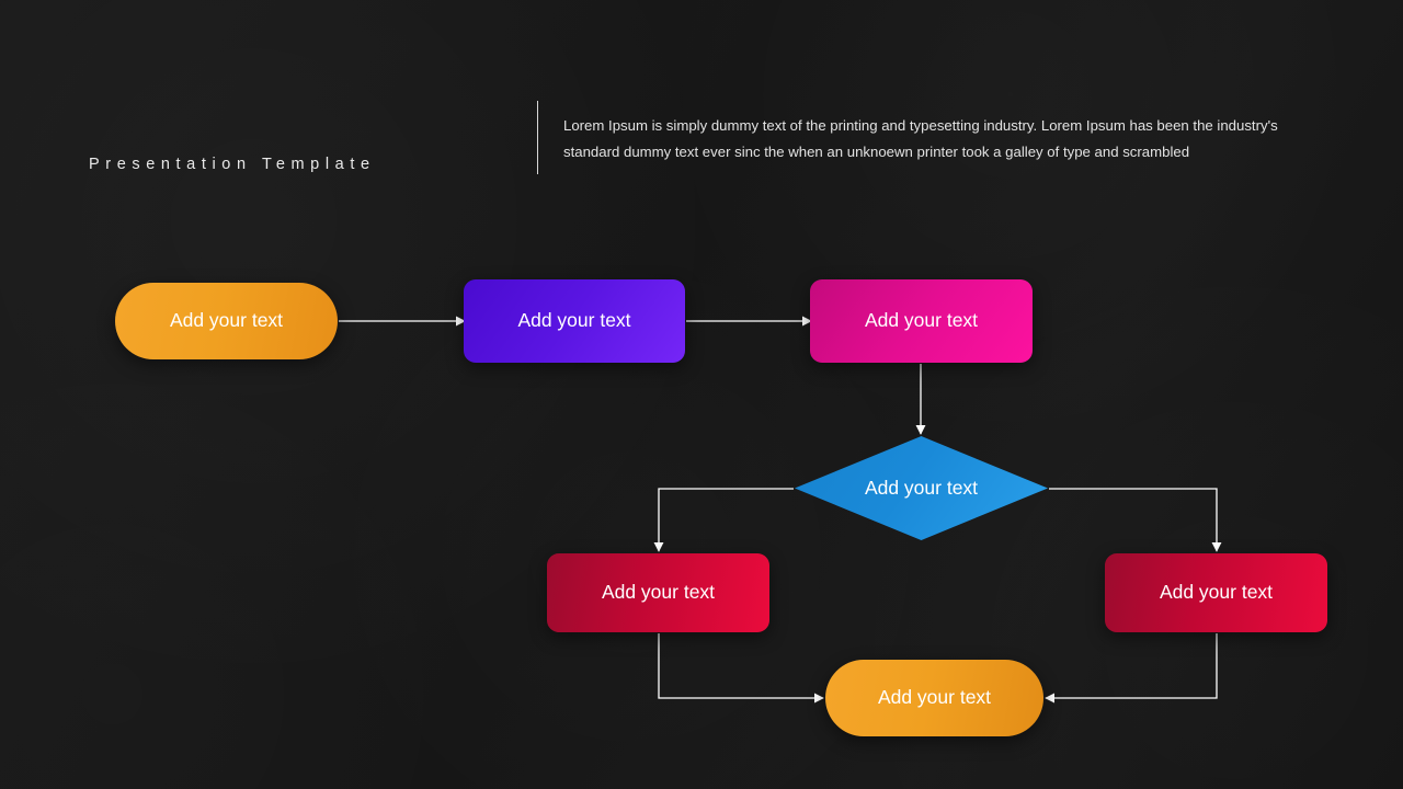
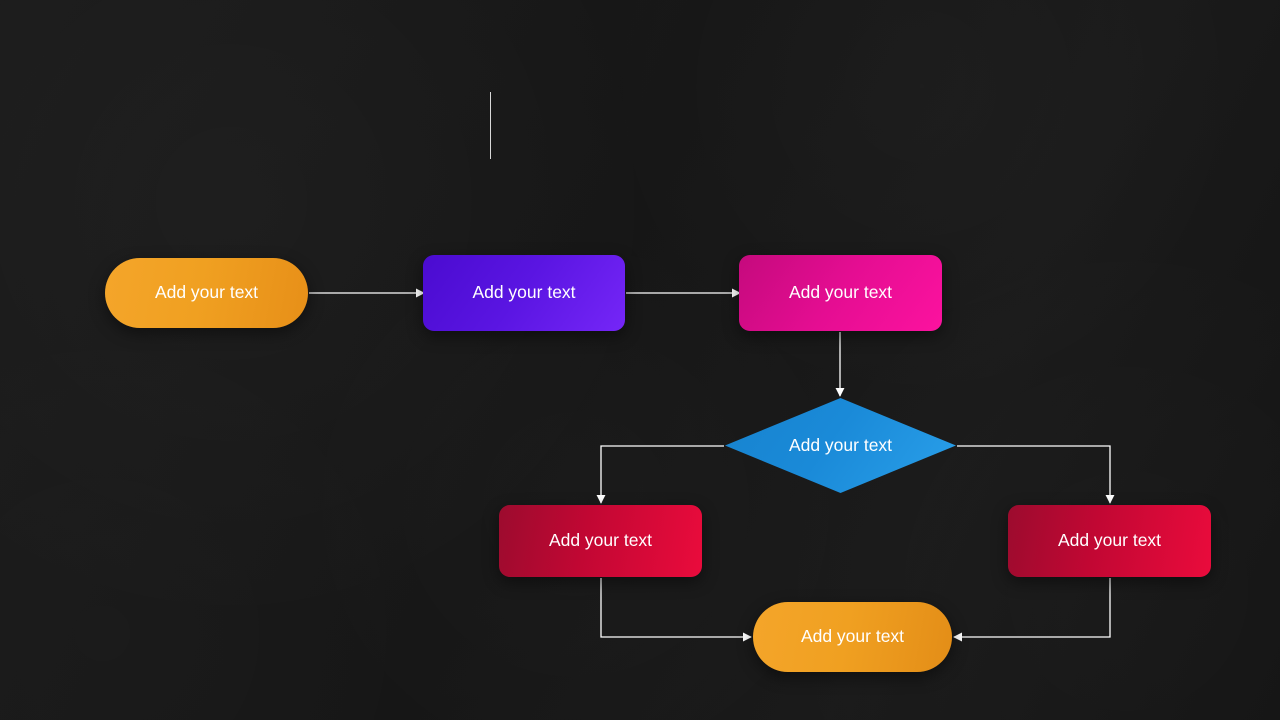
- Presentation Template
- Lorem Ipsum is simply dummy text of the printing and typesetting industry. Lorem Ipsum has been the industry's standard dummy text ever sinc the when an unknoewn printer took a galley of type and scrambled
  Add your text
  Add your text
  Add your text
  Add your text
  Add your text
  Add your text
  Add your text
